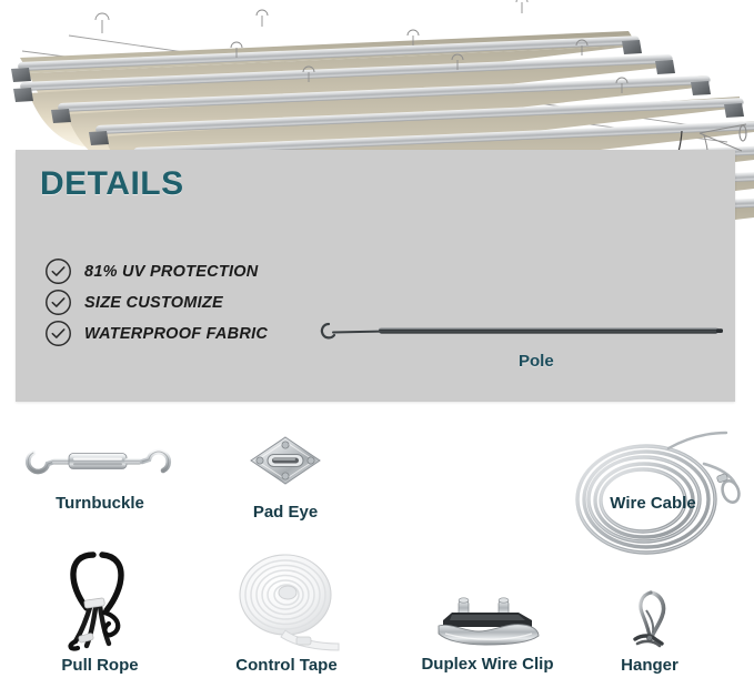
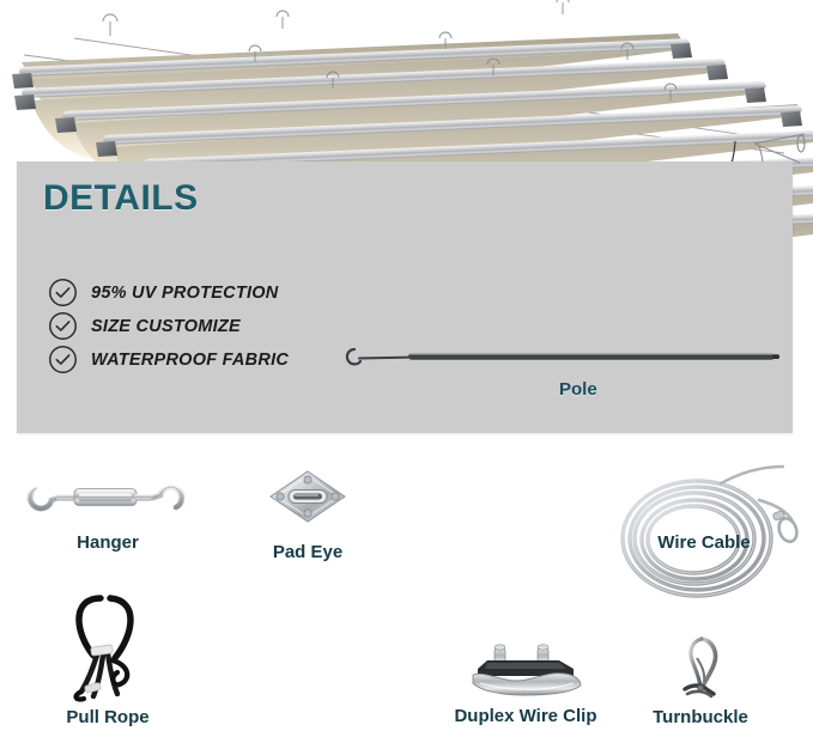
  DETAILS
- 81% UV PROTECTION
+ 95% UV PROTECTION
  SIZE CUSTOMIZE
  WATERPROOF FABRIC
  Pole
- Turnbuckle
+ Hanger
  Pad Eye
  Wire Cable
  Pull Rope
- Control Tape
  Duplex Wire Clip
- Hanger
+ Turnbuckle
